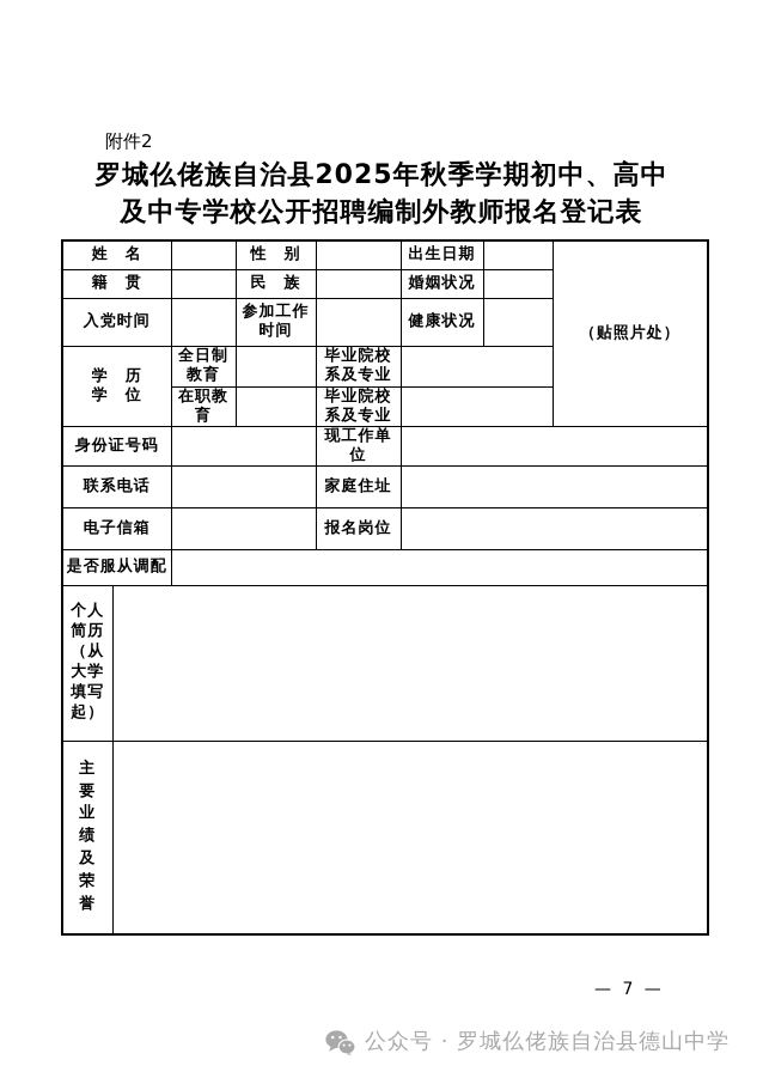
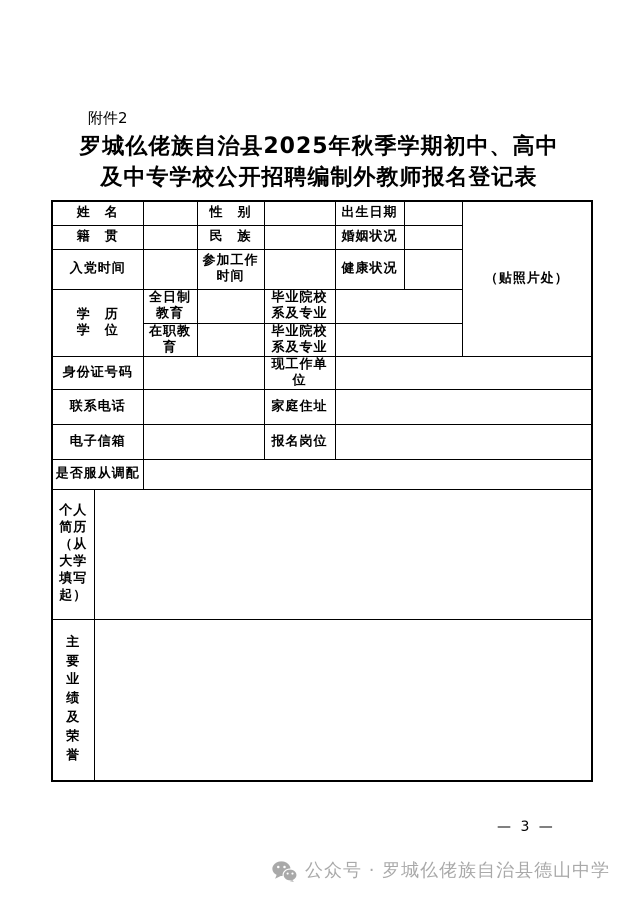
  附件2
  罗城仫佬族自治县2025年秋季学期初中、高中
  及中专学校公开招聘编制外教师报名登记表
  姓 名		性 别		出生日期		（贴照片处）
  籍 贯		民 族		婚姻状况
  入党时间		参加工作时间		健康状况
  学 历 学 位	全日制教育		毕业院校系及专业
  在职教育		毕业院校系及专业
  身份证号码		现工作单位
  联系电话		家庭住址
  电子信箱		报名岗位
  是否服从调配
  个人简历（从大学填写起）
  主要业绩及荣誉
- — 7 —
+ — 3 —
  公众号 · 罗城仫佬族自治县德山中学
